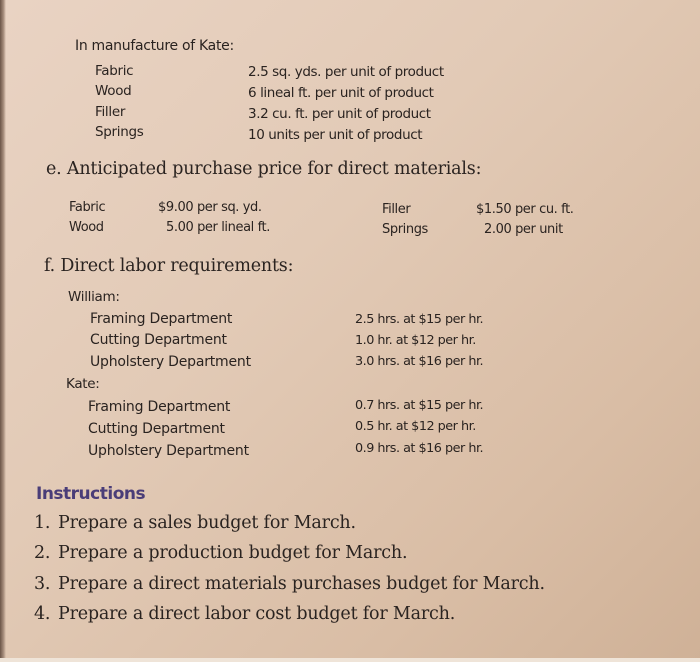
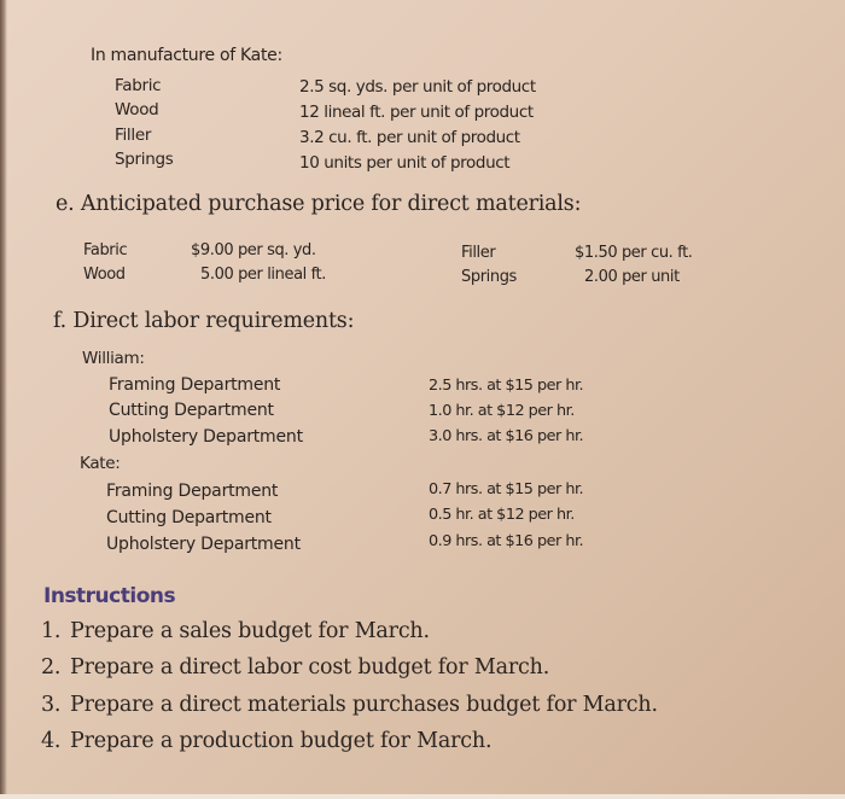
  In manufacture of Kate:
  Fabric
  2.5 sq. yds. per unit of product
  Wood
- 6 lineal ft. per unit of product
+ 12 lineal ft. per unit of product
  Filler
  3.2 cu. ft. per unit of product
  Springs
  10 units per unit of product
  e. Anticipated purchase price for direct materials:
  Fabric
  $9.00 per sq. yd.
  Wood
  5.00 per lineal ft.
  Filler
  $1.50 per cu. ft.
  Springs
  2.00 per unit
  f. Direct labor requirements:
  William:
  Framing Department
  2.5 hrs. at $15 per hr.
  Cutting Department
  1.0 hr. at $12 per hr.
  Upholstery Department
  3.0 hrs. at $16 per hr.
  Kate:
  Framing Department
  0.7 hrs. at $15 per hr.
  Cutting Department
  0.5 hr. at $12 per hr.
  Upholstery Department
  0.9 hrs. at $16 per hr.
  Instructions
  1. Prepare a sales budget for March.
- 2. Prepare a production budget for March.
+ 2. Prepare a direct labor cost budget for March.
  3. Prepare a direct materials purchases budget for March.
- 4. Prepare a direct labor cost budget for March.
+ 4. Prepare a production budget for March.
